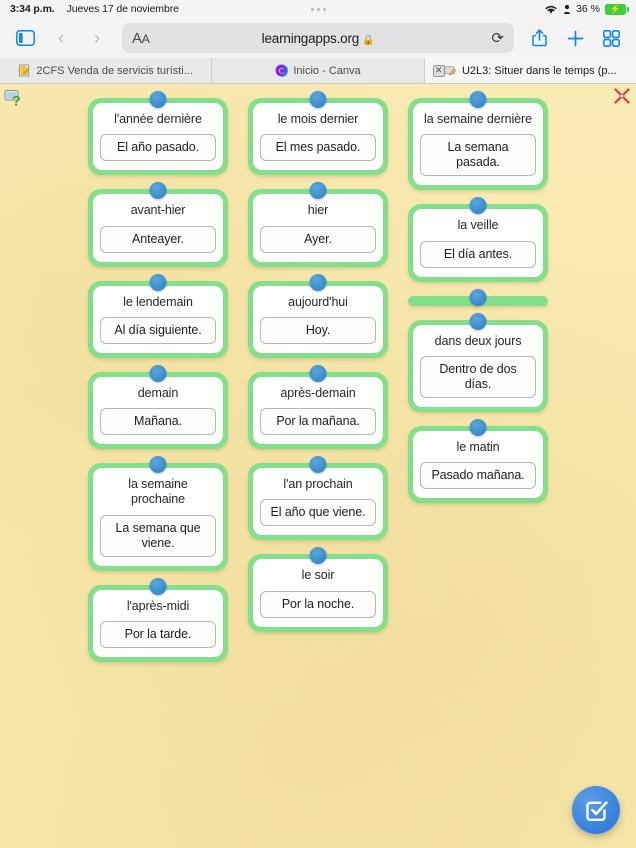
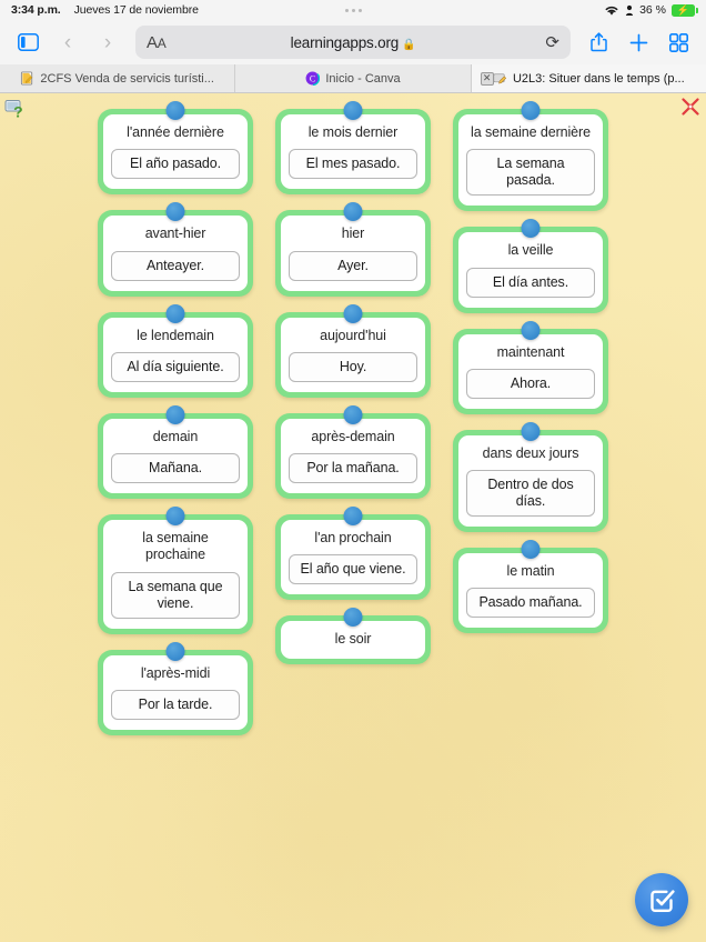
  3:34 p.m.
  Jueves 17 de noviembre
  36 %
  ⚡
  ‹
  ›
  AA
  learningapps.org 🔒
  ⟳
  2CFS Venda de servicis turísti...
  C
  Inicio - Canva
  ✕
  U2L3: Situer dans le temps (p...
  ?
  l'année dernière
  El año pasado.
  avant-hier
  Anteayer.
  le lendemain
  Al día siguiente.
  demain
  Mañana.
  la semaine prochaine
  La semana que viene.
  l'après-midi
  Por la tarde.
  le mois dernier
  El mes pasado.
  hier
  Ayer.
  aujourd'hui
  Hoy.
  après-demain
  Por la mañana.
  l'an prochain
  El año que viene.
  le soir
- Por la noche.
  la semaine dernière
  La semana pasada.
  la veille
  El día antes.
+ maintenant
+ Ahora.
  dans deux jours
  Dentro de dos días.
  le matin
  Pasado mañana.
